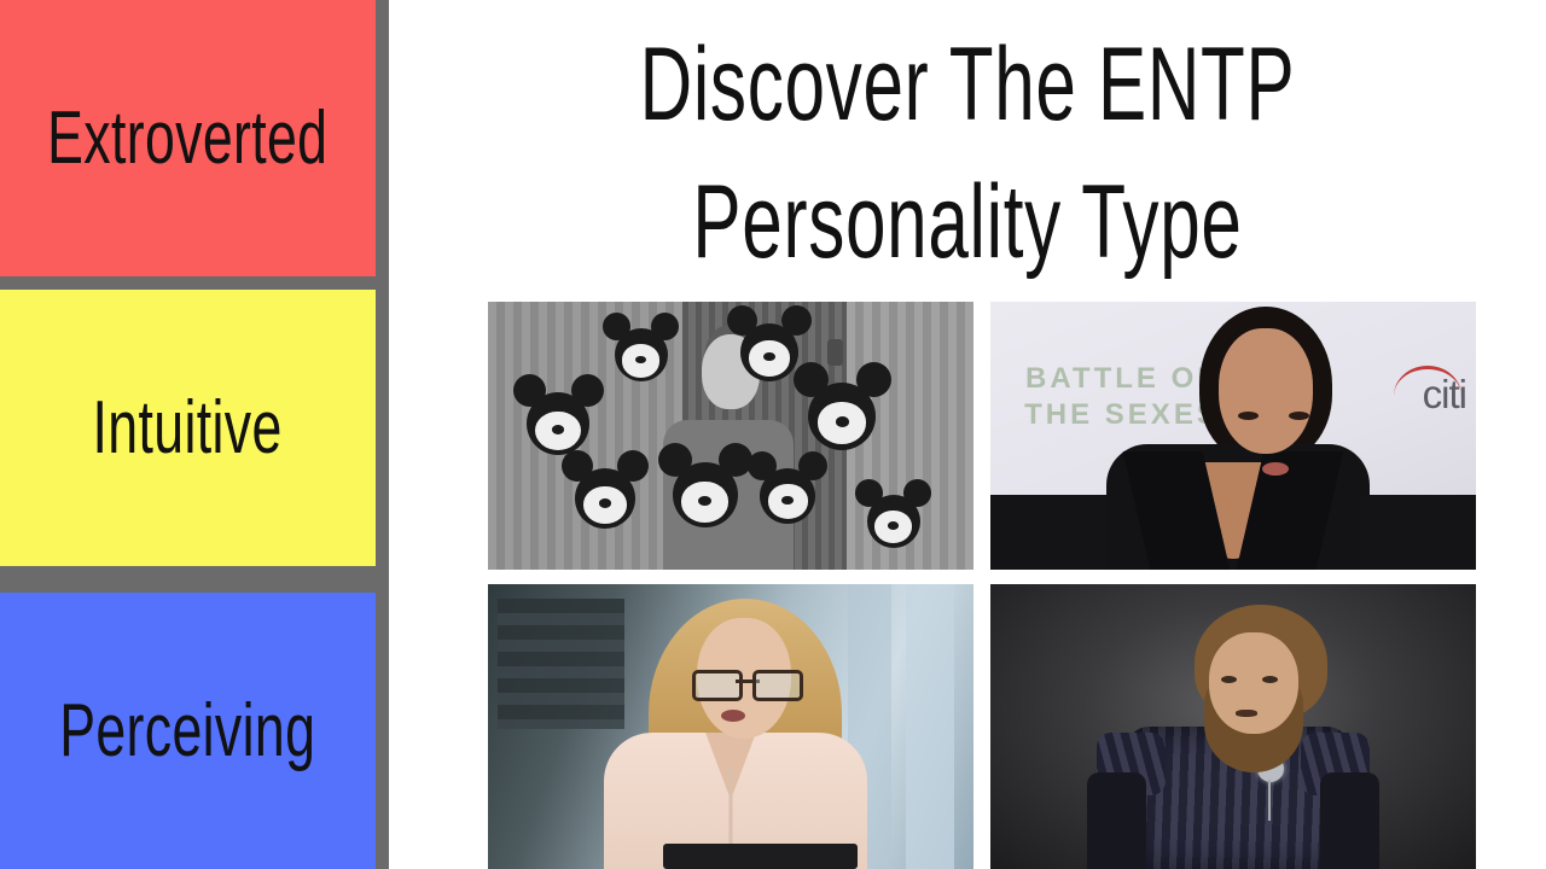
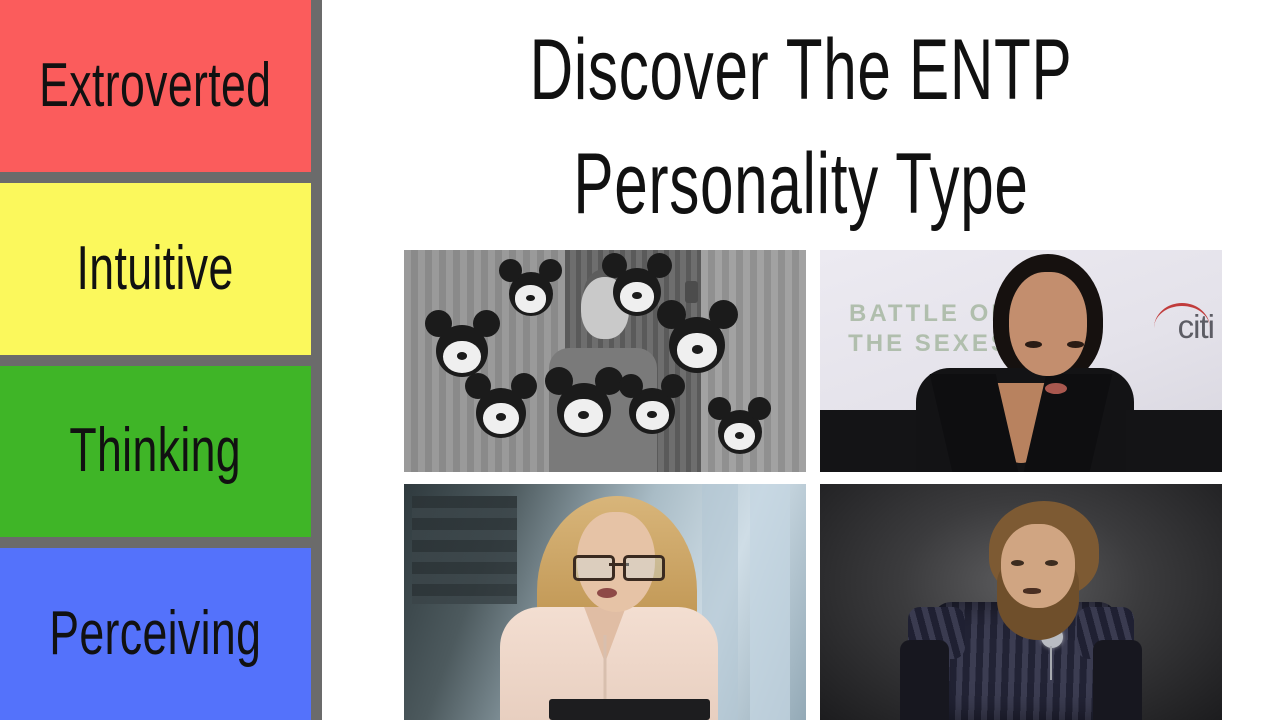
  Extroverted
  Intuitive
+ Thinking
  Perceiving
  Discover The ENTP
  Personality Type
  BATTLE O
  THE SEXE
  citi
